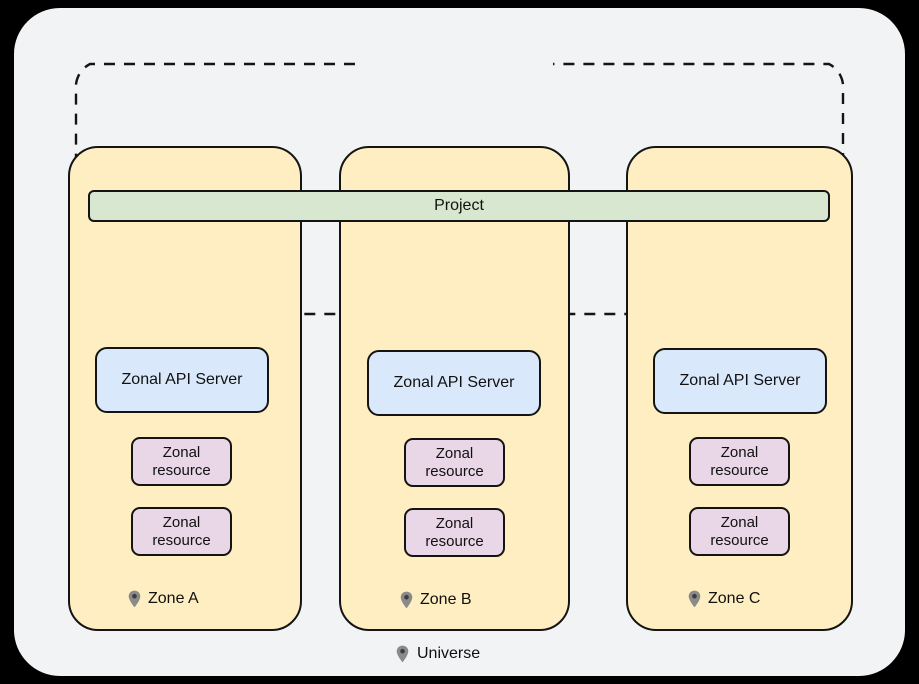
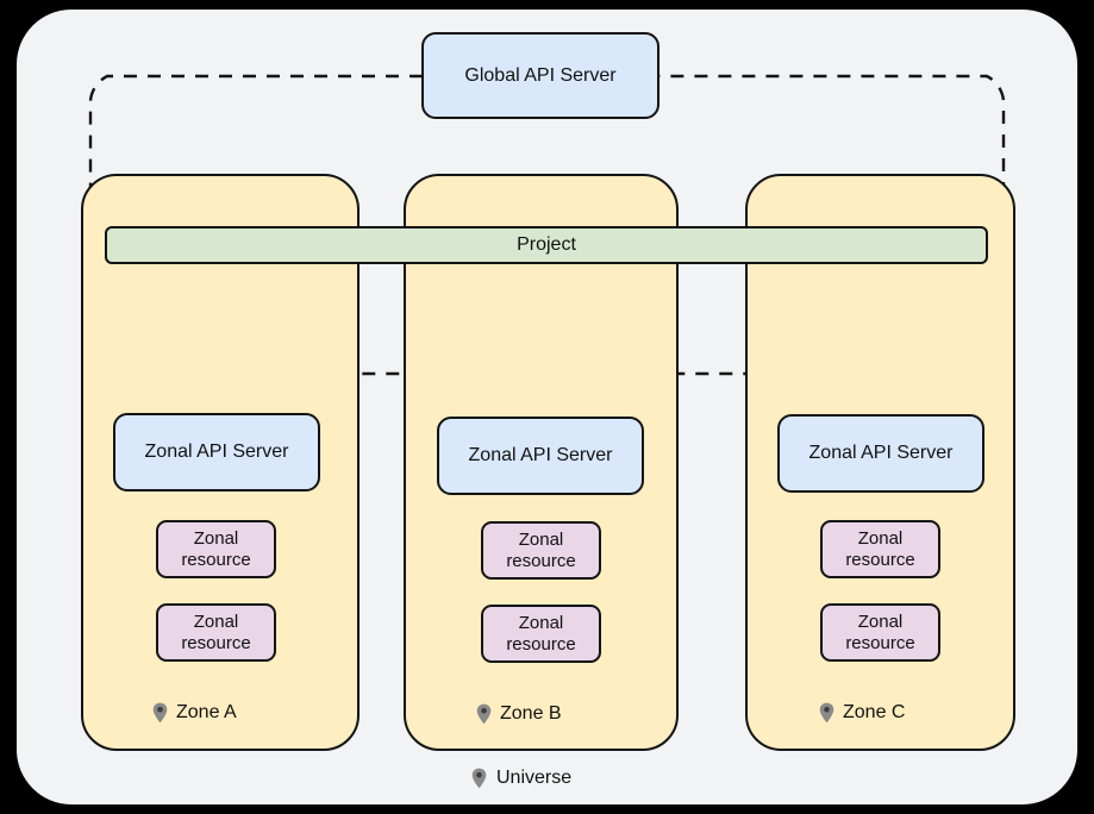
  Project
+ Global API Server
  Zonal API Server
  Zonal API Server
  Zonal API Server
  Zonal
  resource
  Zonal
  resource
  Zonal
  resource
  Zonal
  resource
  Zonal
  resource
  Zonal
  resource
  Zone A
  Zone B
  Zone C
  Universe
